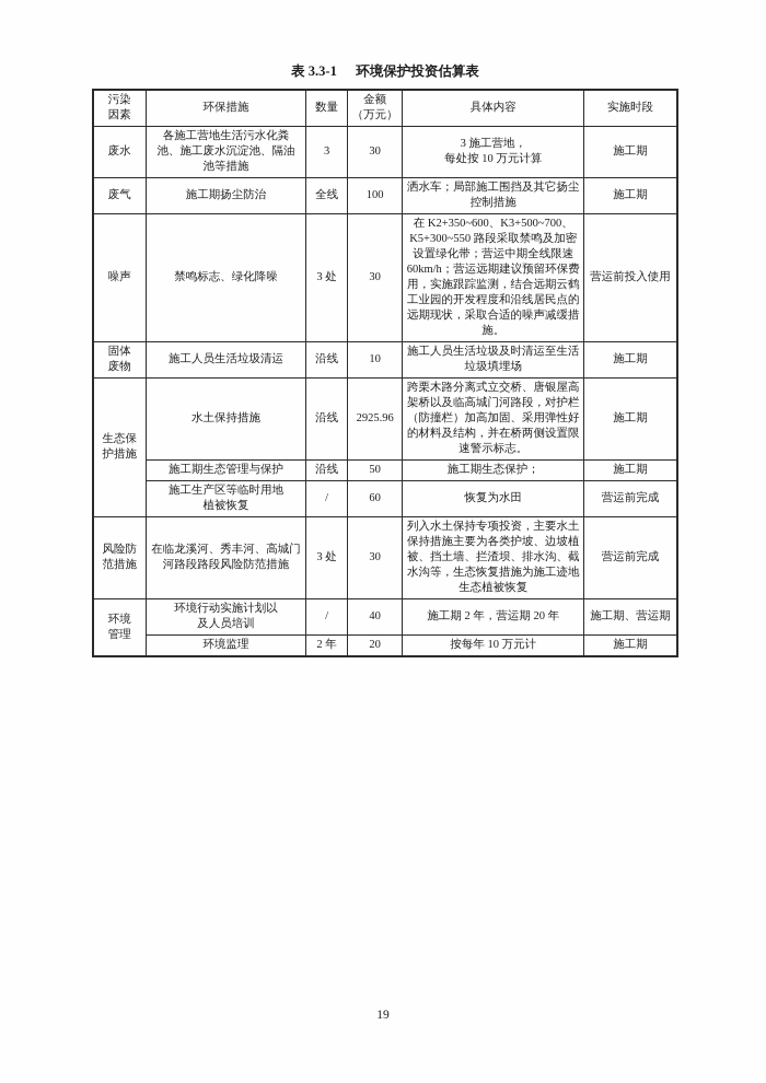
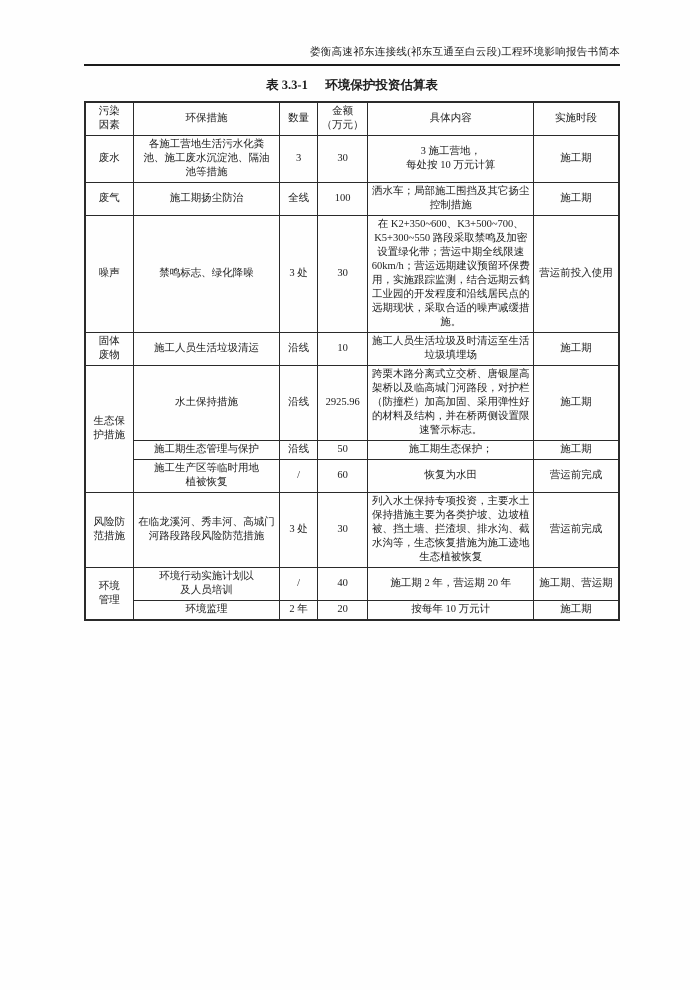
+ 娄衡高速祁东连接线(祁东互通至白云段)工程环境影响报告书简本
  表 3.3-1 环境保护投资估算表
  污染 因素	环保措施	数量	金额 （万元）	具体内容	实施时段
  废水	各施工营地生活污水化粪 池、施工废水沉淀池、隔油 池等措施	3	30	3 施工营地， 每处按 10 万元计算	施工期
  废气	施工期扬尘防治	全线	100	洒水车；局部施工围挡及其它扬尘控制措施	施工期
  噪声	禁鸣标志、绿化降噪	3 处	30	在 K2+350~600、K3+500~700、K5+300~550 路段采取禁鸣及加密设置绿化带；营运中期全线限速 60km/h；营运远期建议预留环保费用，实施跟踪监测，结合远期云鹤工业园的开发程度和沿线居民点的远期现状，采取合适的噪声减缓措施。	营运前投入使用
  固体 废物	施工人员生活垃圾清运	沿线	10	施工人员生活垃圾及时清运至生活垃圾填埋场	施工期
  生态保 护措施	水土保持措施	沿线	2925.96	跨栗木路分离式立交桥、唐银屋高架桥以及临高城门河路段，对护栏（防撞栏）加高加固、采用弹性好的材料及结构，并在桥两侧设置限速警示标志。	施工期
  施工期生态管理与保护	沿线	50	施工期生态保护；	施工期
  施工生产区等临时用地 植被恢复	/	60	恢复为水田	营运前完成
  风险防 范措施	在临龙溪河、秀丰河、高城门 河路段路段风险防范措施	3 处	30	列入水土保持专项投资，主要水土保持措施主要为各类护坡、边坡植被、挡土墙、拦渣坝、排水沟、截水沟等，生态恢复措施为施工迹地生态植被恢复	营运前完成
  环境 管理	环境行动实施计划以 及人员培训	/	40	施工期 2 年，营运期 20 年	施工期、营运期
  环境监理	2 年	20	按每年 10 万元计	施工期
- 19
